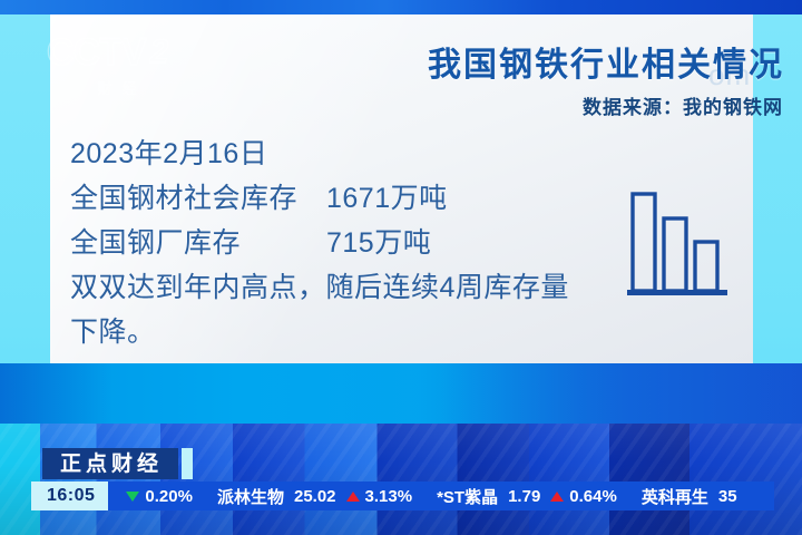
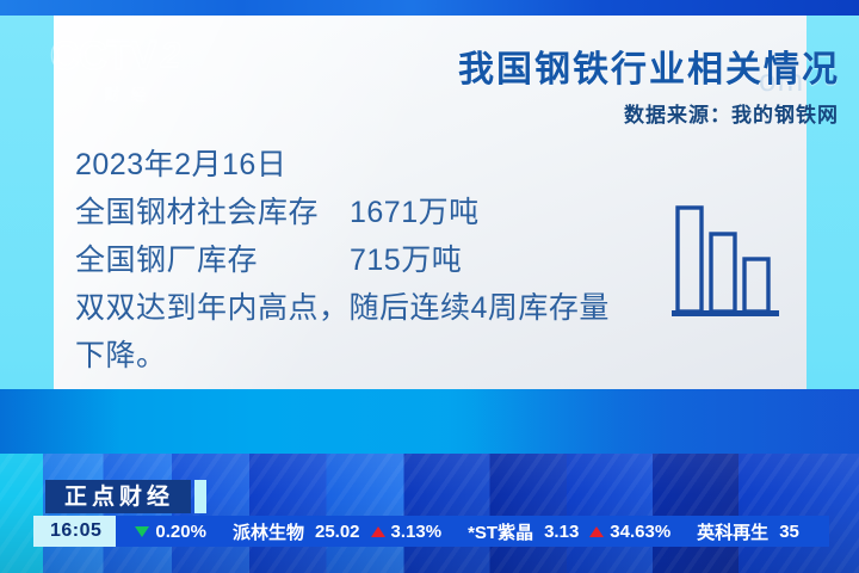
  CCTV
  om
  我国钢铁行业相关情况
  数据来源：我的钢铁网
  2023年2月16日
  全国钢材社会库存
  1671万吨
  全国钢厂库存
  715万吨
  双双达到年内高点，随后连续4周库存量下降。
  正点财经
  16:05
  0.20%
  派林生物
  25.02
  3.13%
  *ST紫晶
- 1.79
+ 3.13
- 0.64%
+ 34.63%
  英科再生
  35
